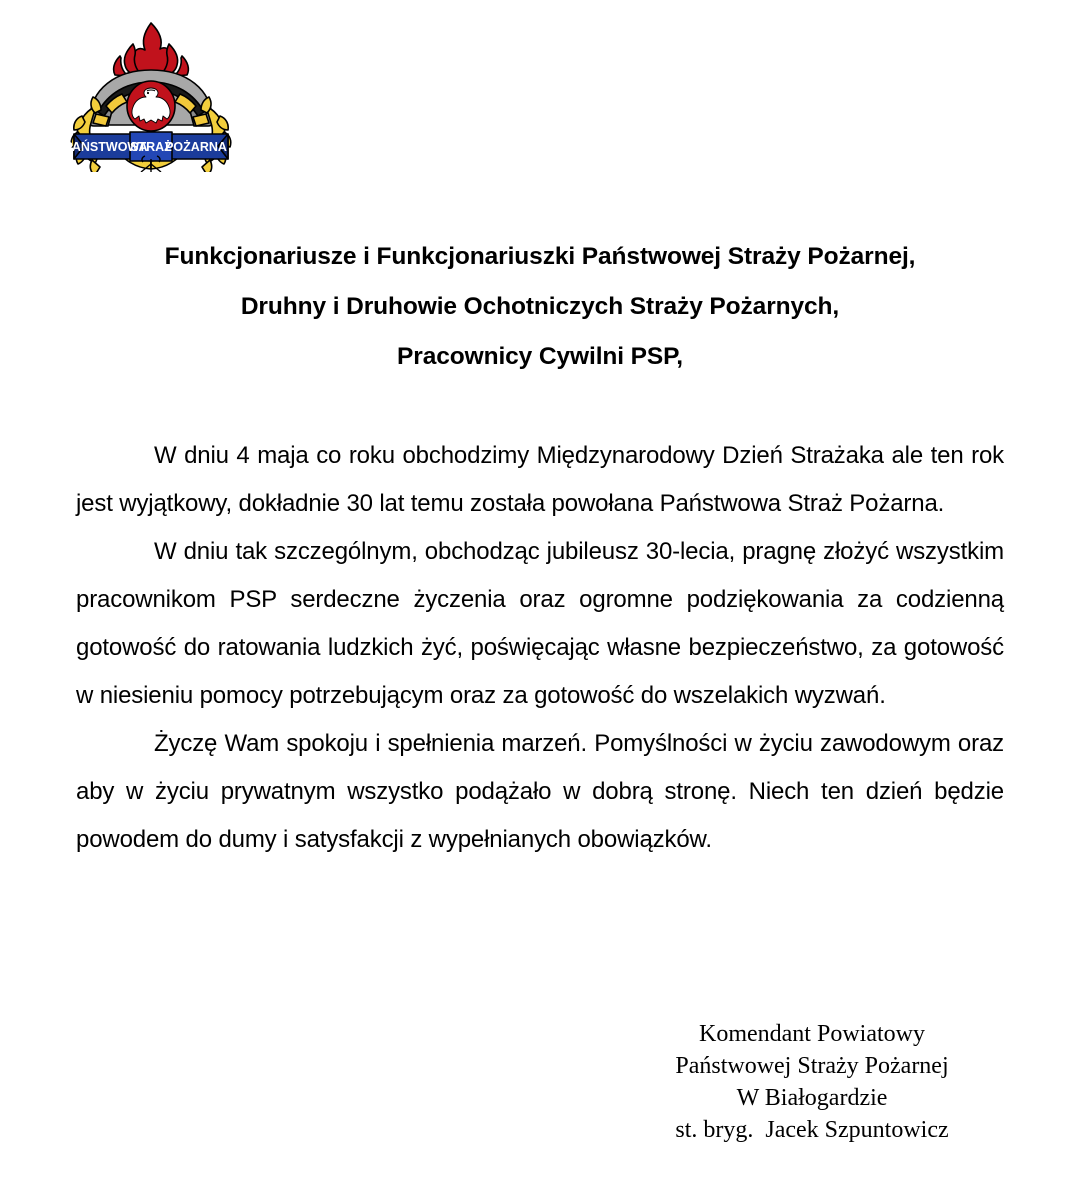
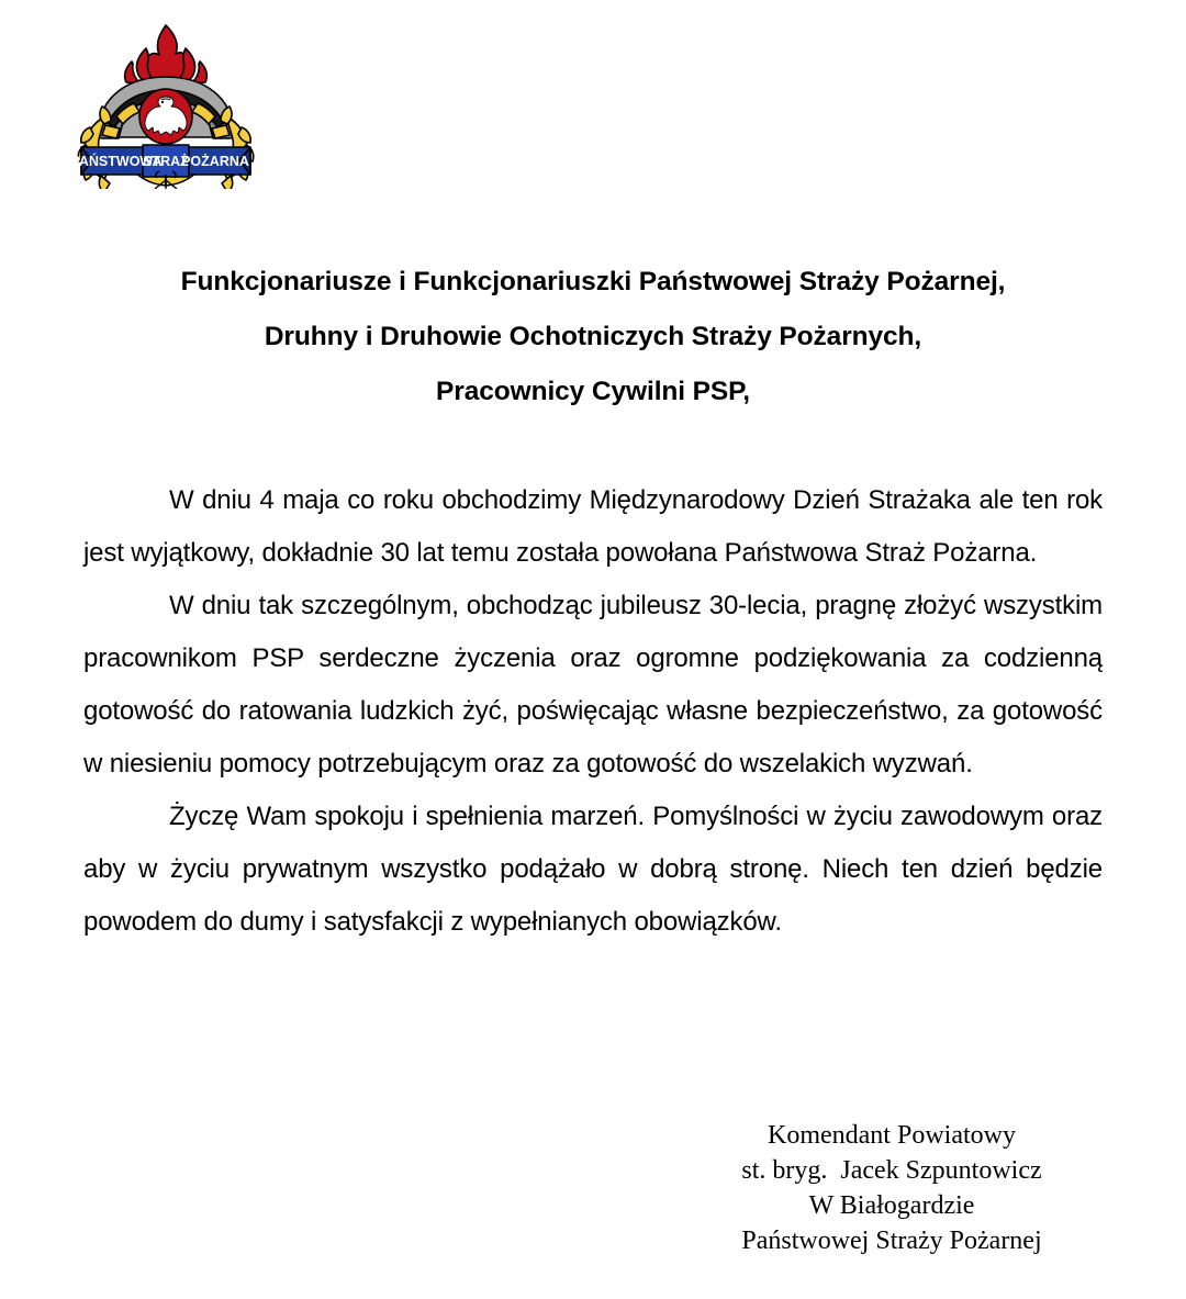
  PAŃSTWOWA
  STRAŻ
  POŻARNA
  Funkcjonariusze i Funkcjonariuszki Państwowej Straży Pożarnej,
  Druhny i Druhowie Ochotniczych Straży Pożarnych,
  Pracownicy Cywilni PSP,
  W dniu 4 maja co roku obchodzimy Międzynarodowy Dzień Strażaka ale ten rok jest wyjątkowy, dokładnie 30 lat temu została powołana Państwowa Straż Pożarna.
  W dniu tak szczególnym, obchodząc jubileusz 30-lecia, pragnę złożyć wszystkim pracownikom PSP serdeczne życzenia oraz ogromne podziękowania za codzienną gotowość do ratowania ludzkich żyć, poświęcając własne bezpieczeństwo, za gotowość w niesieniu pomocy potrzebującym oraz za gotowość do wszelakich wyzwań.
  Życzę Wam spokoju i spełnienia marzeń. Pomyślności w życiu zawodowym oraz aby w życiu prywatnym wszystko podążało w dobrą stronę. Niech ten dzień będzie powodem do dumy i satysfakcji z wypełnianych obowiązków.
  Komendant Powiatowy
- Państwowej Straży Pożarnej
+ st. bryg. Jacek Szpuntowicz
  W Białogardzie
- st. bryg. Jacek Szpuntowicz
+ Państwowej Straży Pożarnej
